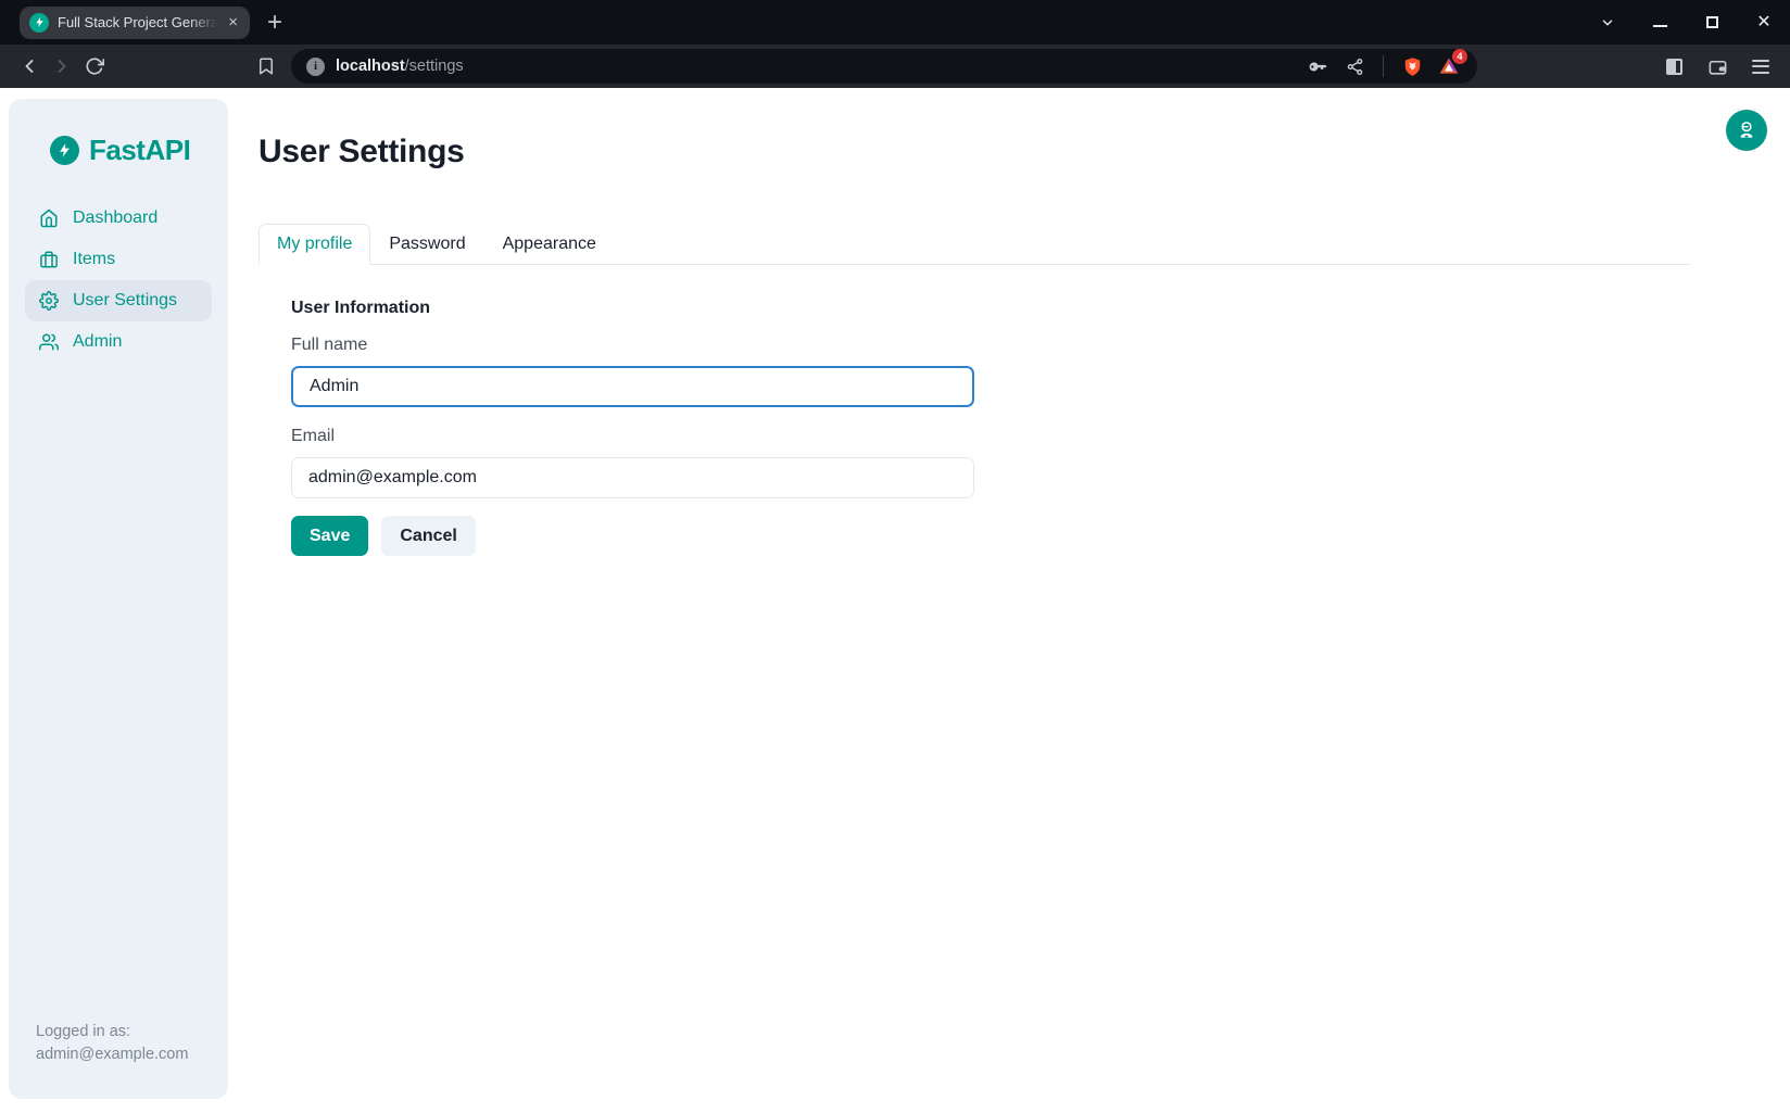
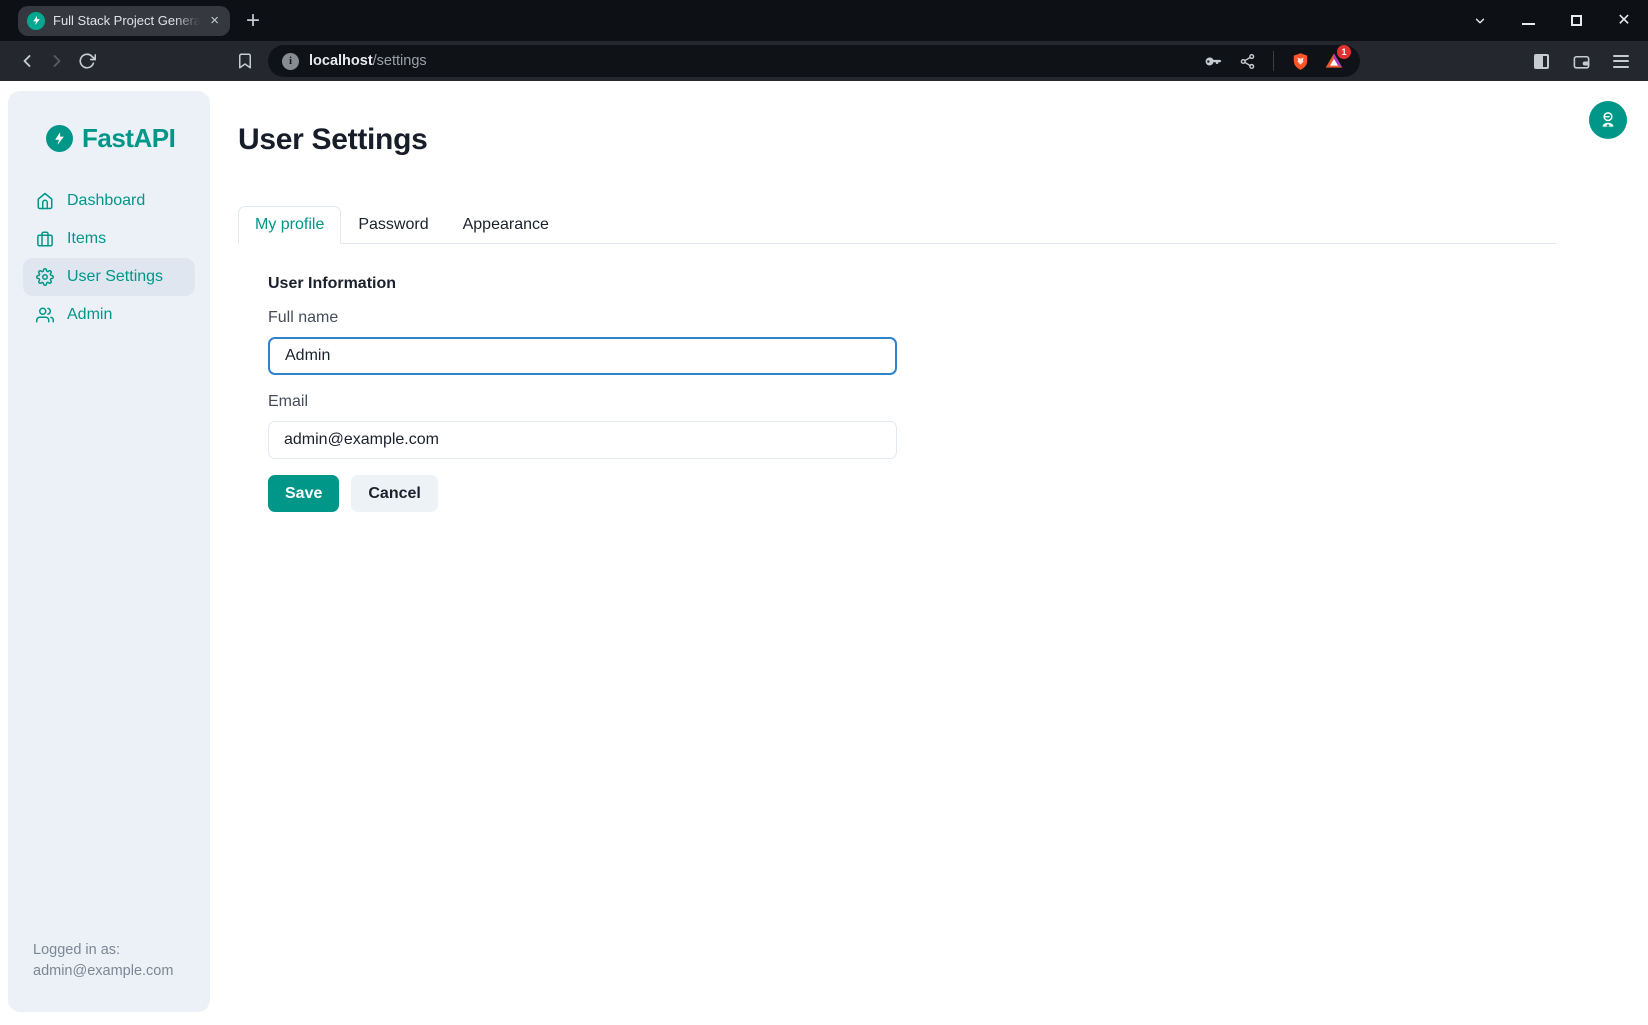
  Full Stack Project Genera
  ×
  +
  ✕
  i
  localhost/settings
- 4
+ 1
  FastAPI
  Dashboard
  Items
  User Settings
  Admin
  Logged in as:
  admin@example.com
  User Settings
  My profile
  Password
  Appearance
  User Information
  Full name
  Admin
  Email
  admin@example.com
  Save
  Cancel
